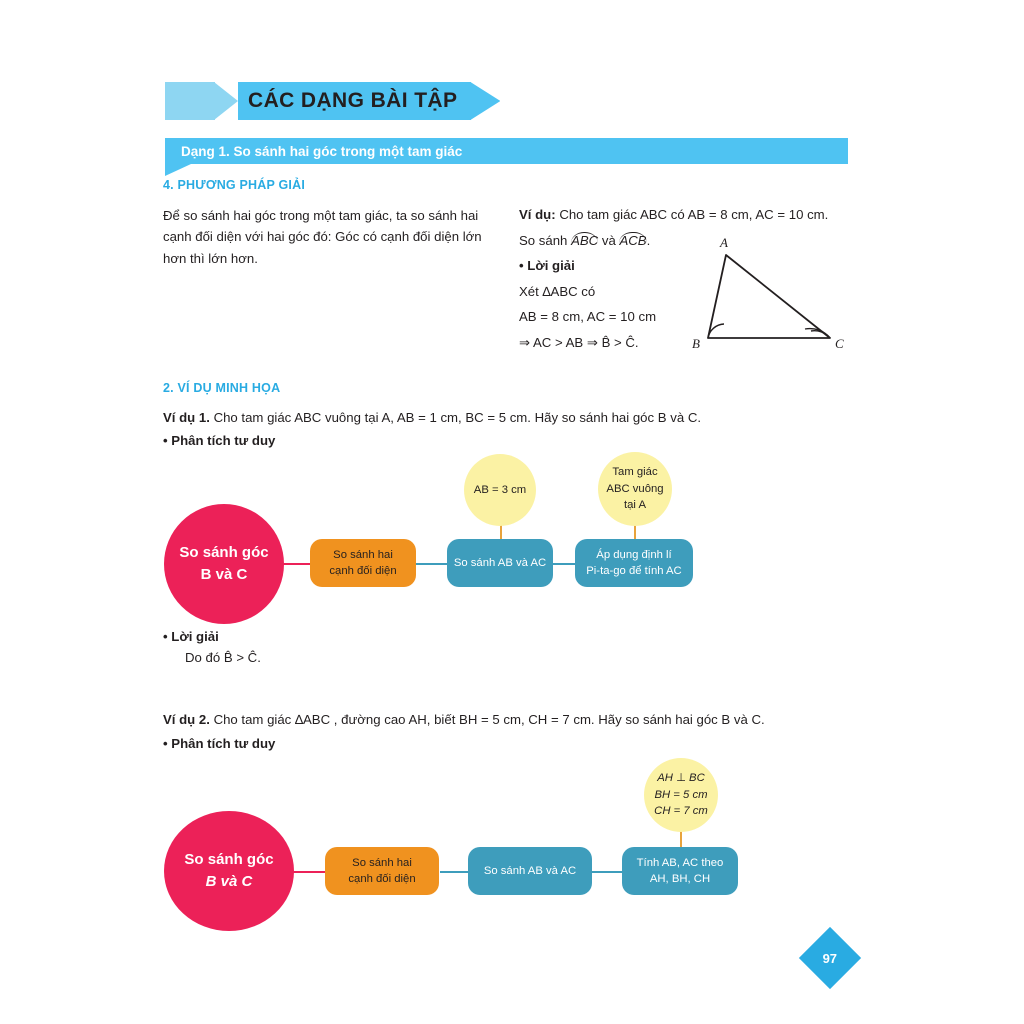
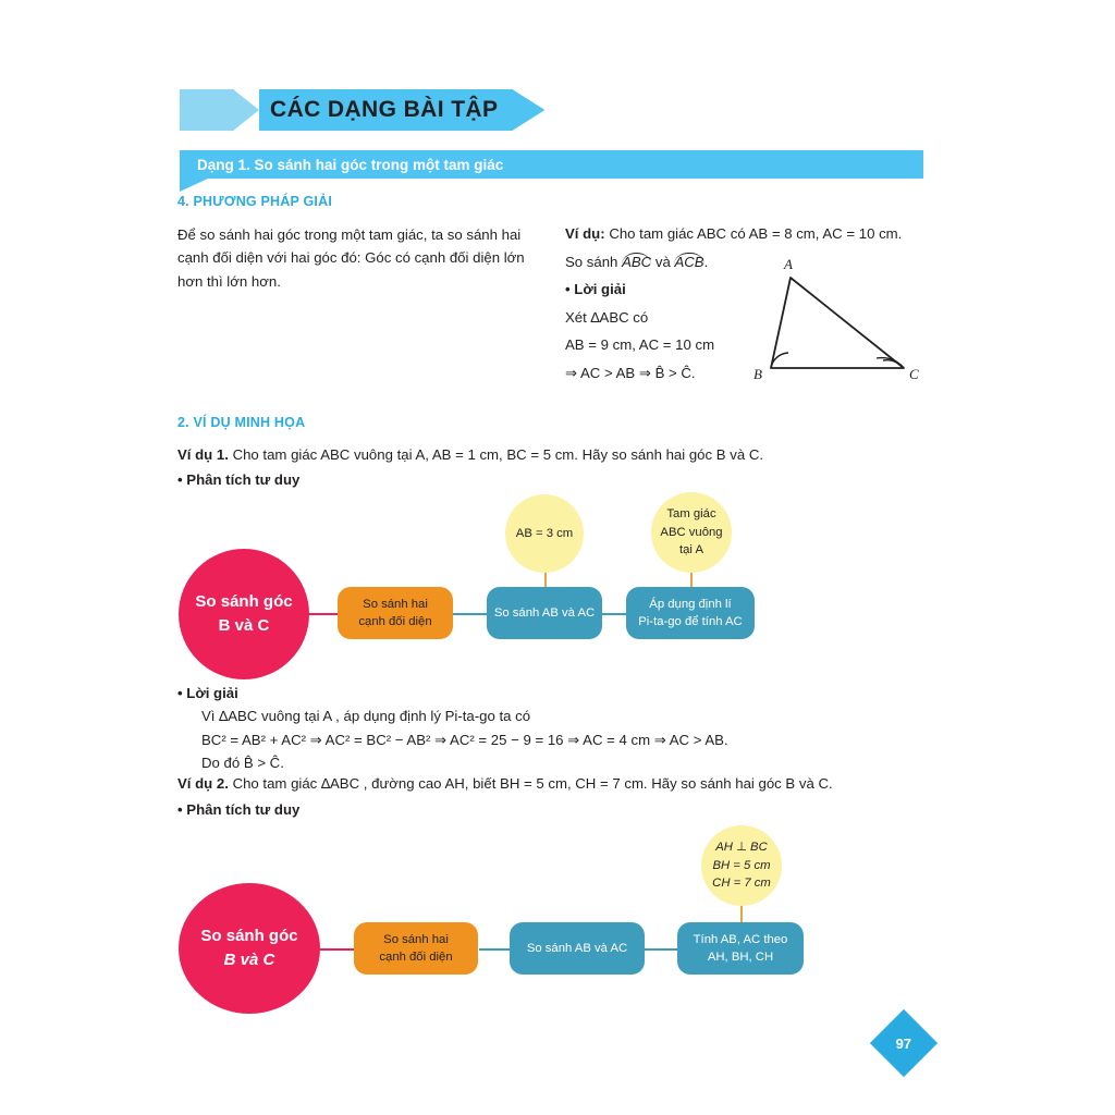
  CÁC DẠNG BÀI TẬP
  Dạng 1. So sánh hai góc trong một tam giác
  4. PHƯƠNG PHÁP GIẢI
  Để so sánh hai góc trong một tam giác, ta so sánh hai cạnh đối diện với hai góc đó: Góc có cạnh đối diện lớn hơn thì lớn hơn.
  Ví dụ: Cho tam giác ABC có AB = 8 cm, AC = 10 cm.
  So sánh ABC và ACB.
  • Lời giải
  Xét ∆ABC có
- AB = 8 cm, AC = 10 cm
+ AB = 9 cm, AC = 10 cm
  ⇒ AC > AB ⇒ B̂ > Ĉ.
  A
  B
  C
  2. VÍ DỤ MINH HỌA
  Ví dụ 1. Cho tam giác ABC vuông tại A, AB = 1 cm, BC = 5 cm. Hãy so sánh hai góc B và C.
  • Phân tích tư duy
  So sánh góc
  B và C
  So sánh hai
  cạnh đối diện
  So sánh AB và AC
  Áp dụng định lí
  Pi-ta-go để tính AC
  AB = 3 cm
  Tam giác
  ABC vuông
  tại A
  • Lời giải
+ Vì ∆ABC vuông tại A , áp dụng định lý Pi-ta-go ta có
+ BC² = AB² + AC² ⇒ AC² = BC² − AB² ⇒ AC² = 25 − 9 = 16 ⇒ AC = 4 cm ⇒ AC > AB.
  Do đó B̂ > Ĉ.
  Ví dụ 2. Cho tam giác ∆ABC , đường cao AH, biết BH = 5 cm, CH = 7 cm. Hãy so sánh hai góc B và C.
  • Phân tích tư duy
  So sánh góc
  B và C
  So sánh hai
  cạnh đối diện
  So sánh AB và AC
  Tính AB, AC theo
  AH, BH, CH
  AH ⊥ BC
  BH = 5 cm
  CH = 7 cm
